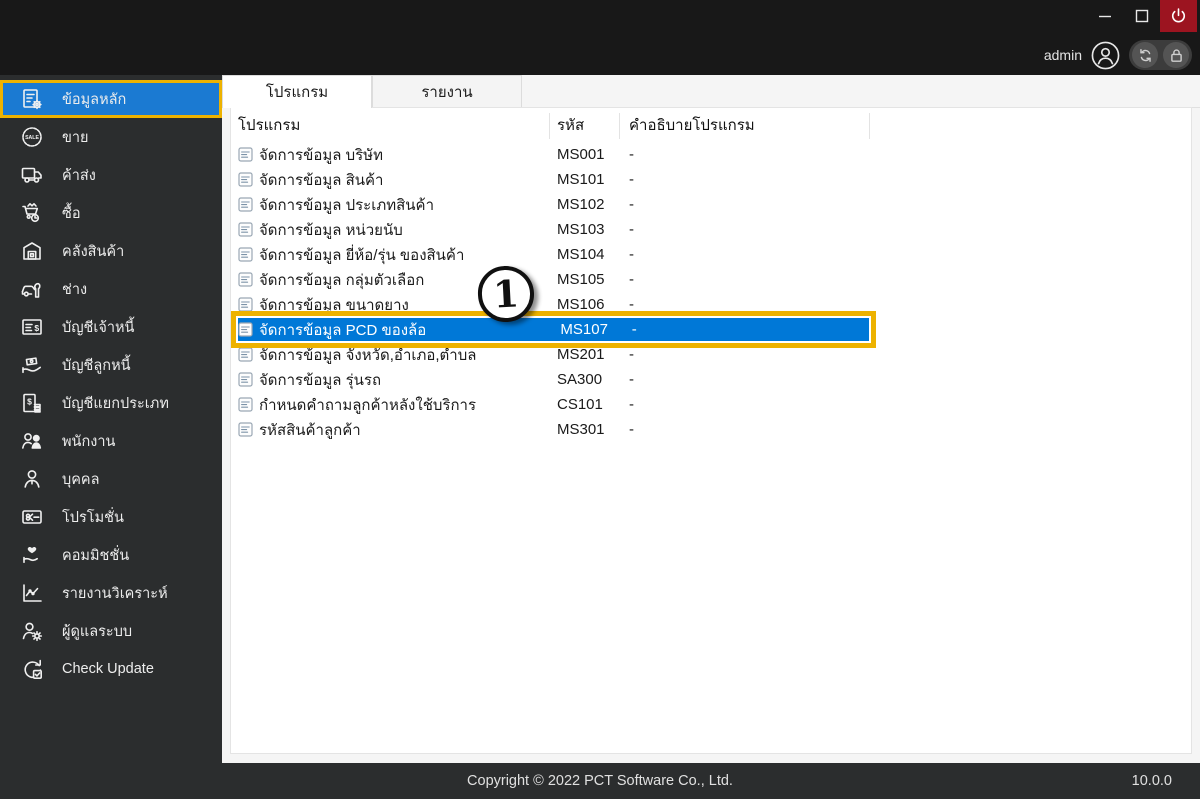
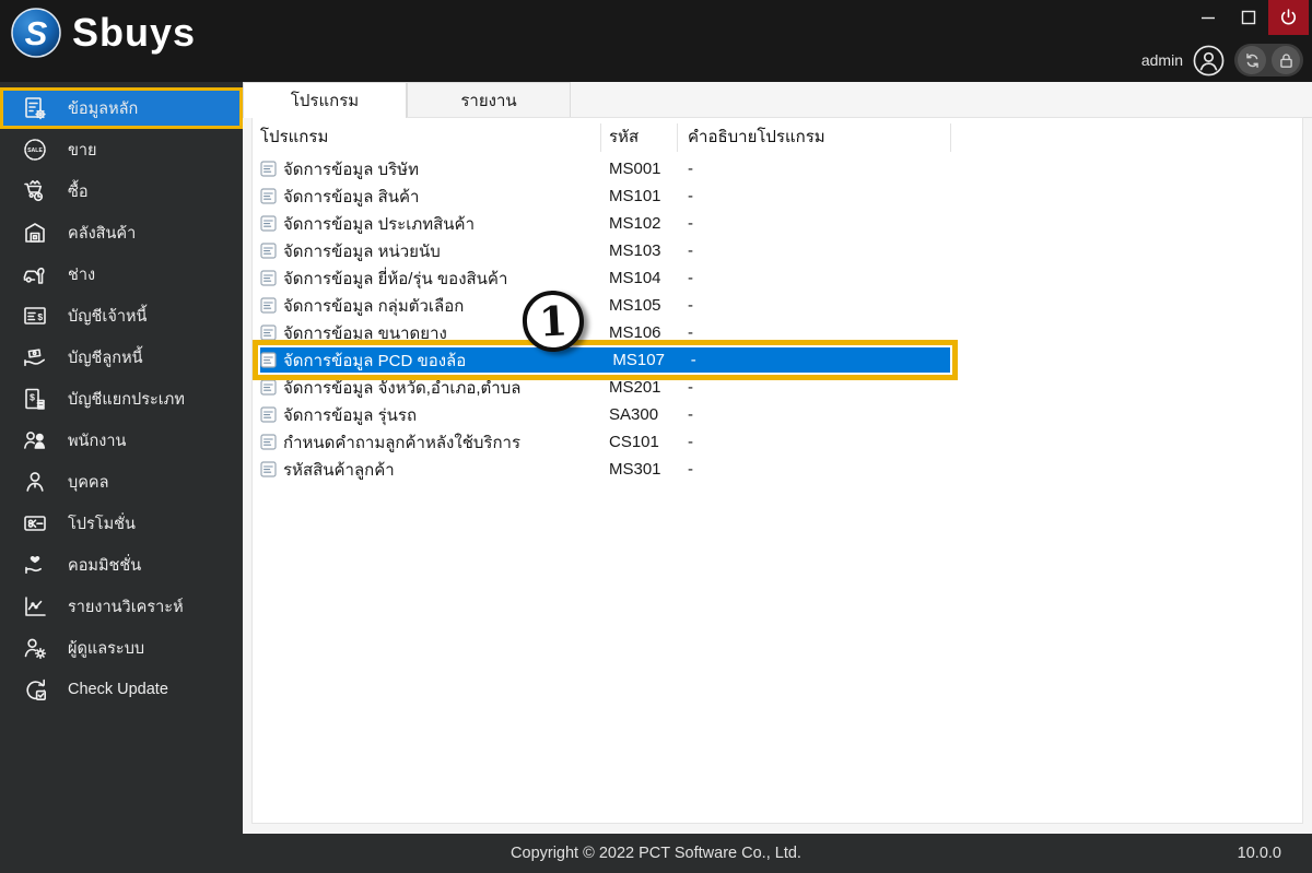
+ S
+ Sbuys
  admin
  ข้อมูลหลัก
  ขาย
- ค้าส่ง
  ซื้อ
  คลังสินค้า
  ช่าง
  $
  บัญชีเจ้าหนี้
  บัญชีลูกหนี้
  $
  บัญชีแยกประเภท
  พนักงาน
  บุคคล
  โปรโมชั่น
  คอมมิชชั่น
  รายงานวิเคราะห์
  ผู้ดูแลระบบ
  Check Update
  โปรแกรม
  รายงาน
  โปรแกรม
  รหัส
  คำอธิบายโปรแกรม
  จัดการข้อมูล บริษัท
  MS001
  -
  จัดการข้อมูล สินค้า
  MS101
  -
  จัดการข้อมูล ประเภทสินค้า
  MS102
  -
  จัดการข้อมูล หน่วยนับ
  MS103
  -
  จัดการข้อมูล ยี่ห้อ/รุ่น ของสินค้า
  MS104
  -
  จัดการข้อมูล กลุ่มตัวเลือก
  MS105
  -
  จัดการข้อมูล ขนาดยาง
  MS106
  -
  จัดการข้อมูล PCD ของล้อ
  MS107
  -
  จัดการข้อมูล จังหวัด,อำเภอ,ตำบล
  MS201
  -
  จัดการข้อมูล รุ่นรถ
  SA300
  -
  กำหนดคำถามลูกค้าหลังใช้บริการ
  CS101
  -
  รหัสสินค้าลูกค้า
  MS301
  -
  Copyright © 2022 PCT Software Co., Ltd.
  10.0.0
